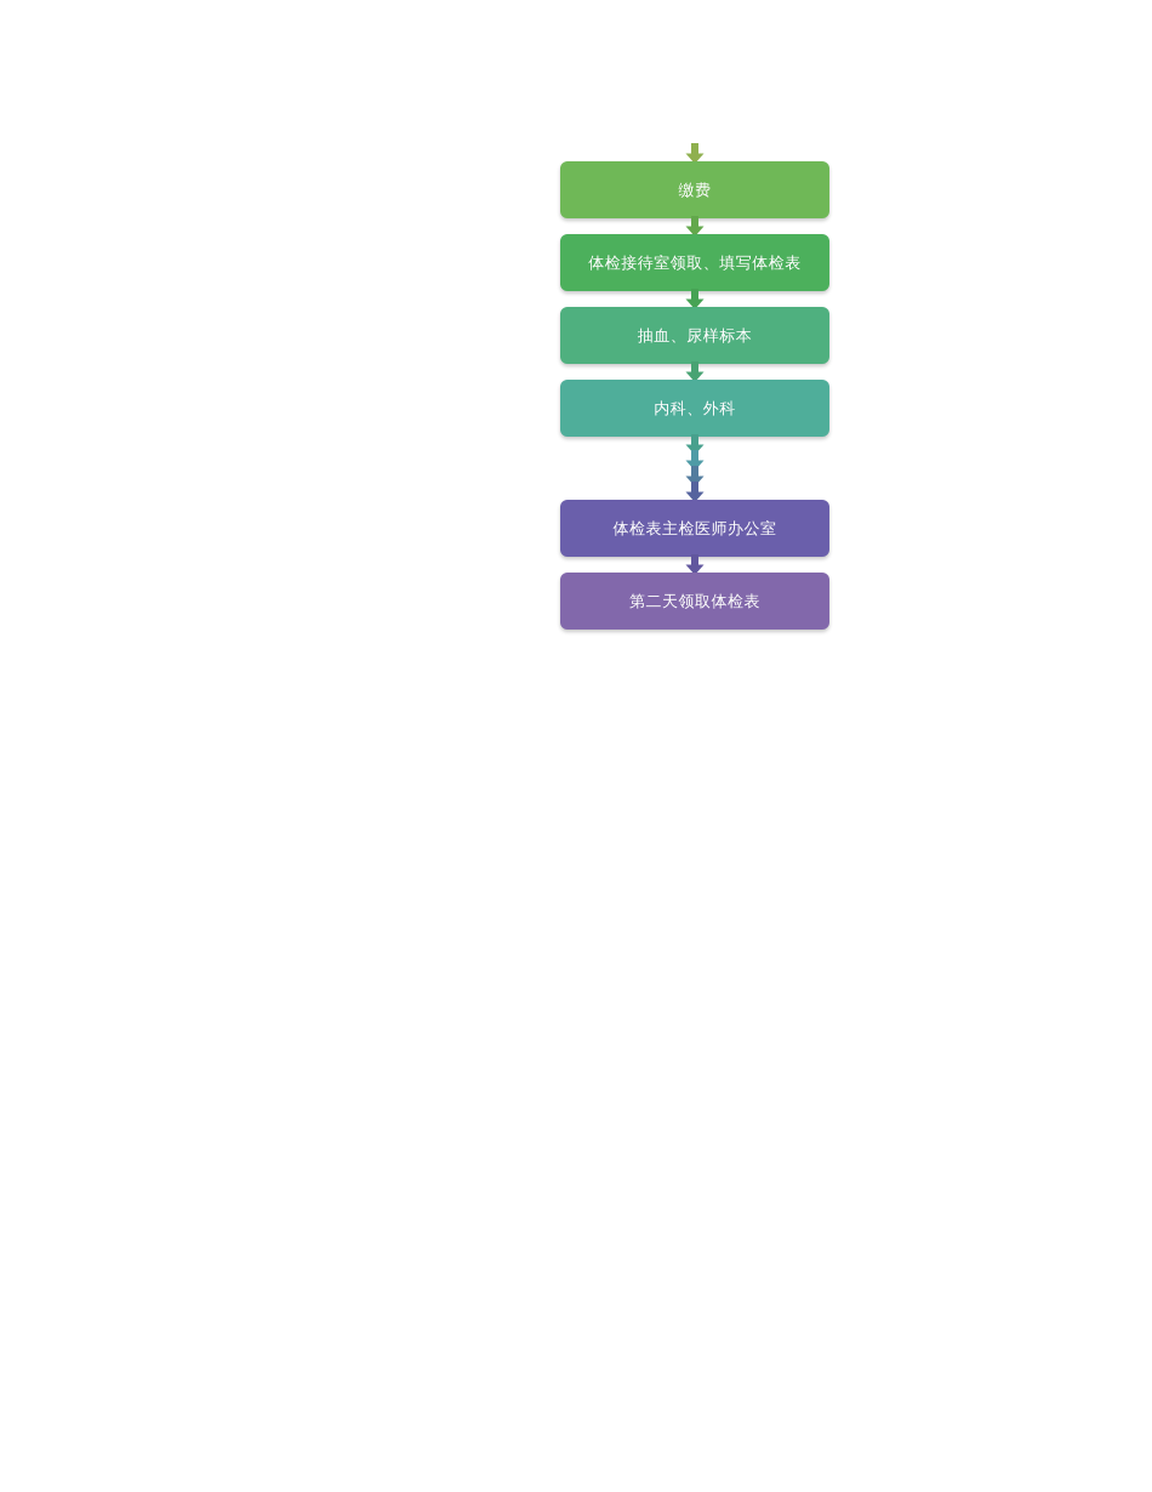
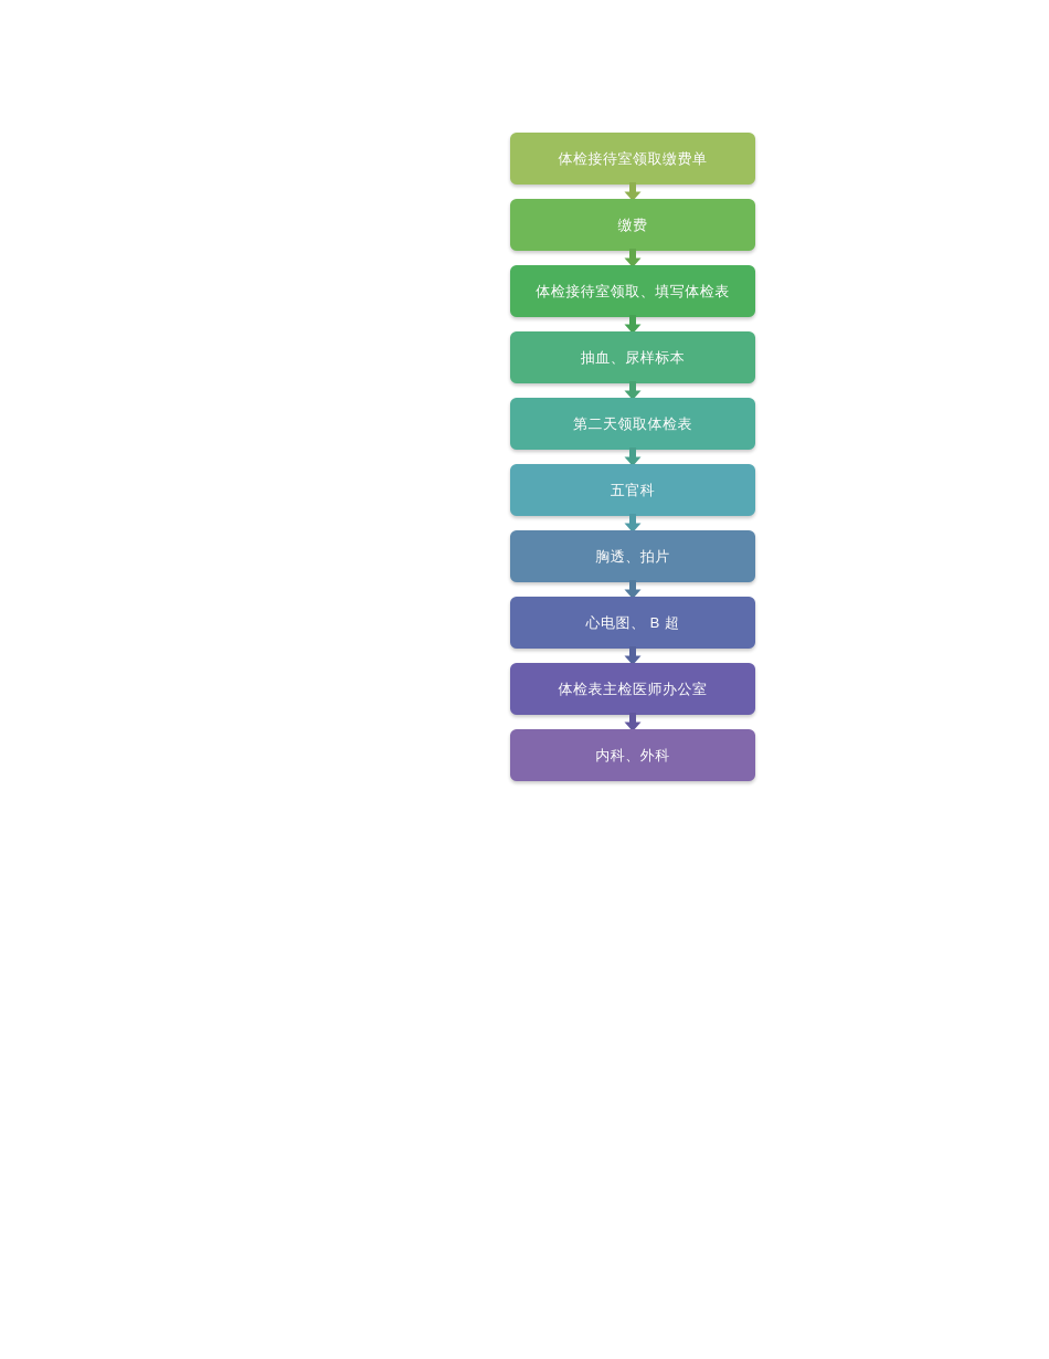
+ 体检接待室领取缴费单
  缴费
  体检接待室领取、填写体检表
  抽血、尿样标本
- 内科、外科
+ 第二天领取体检表
+ 五官科
+ 胸透、拍片
+ 心电图、 B 超
  体检表主检医师办公室
- 第二天领取体检表
+ 内科、外科
